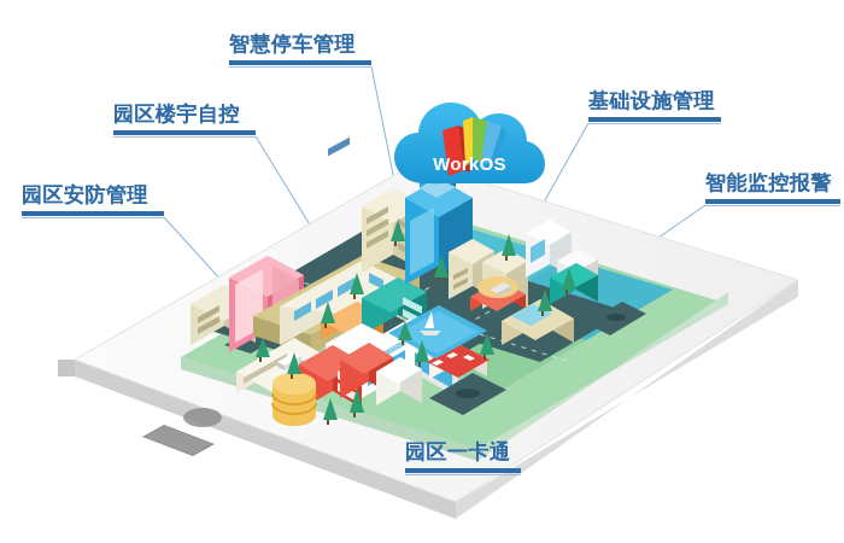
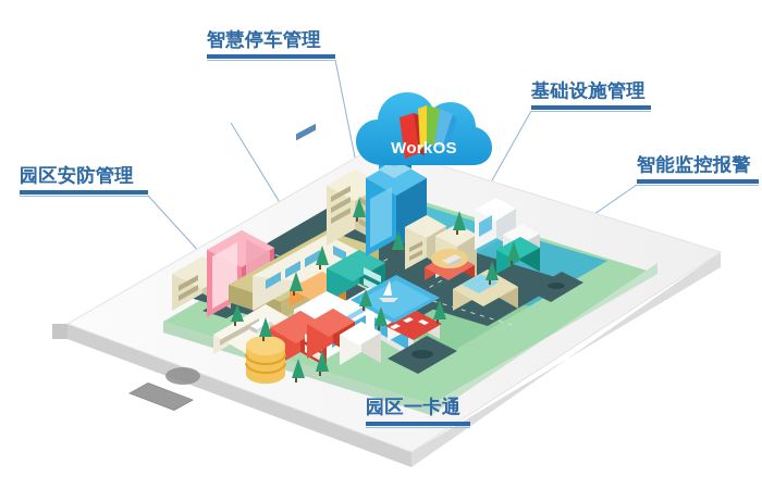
  WorkOS
  园区安防管理
- 园区楼宇自控
  智慧停车管理
  基础设施管理
  智能监控报警
  园区一卡通
